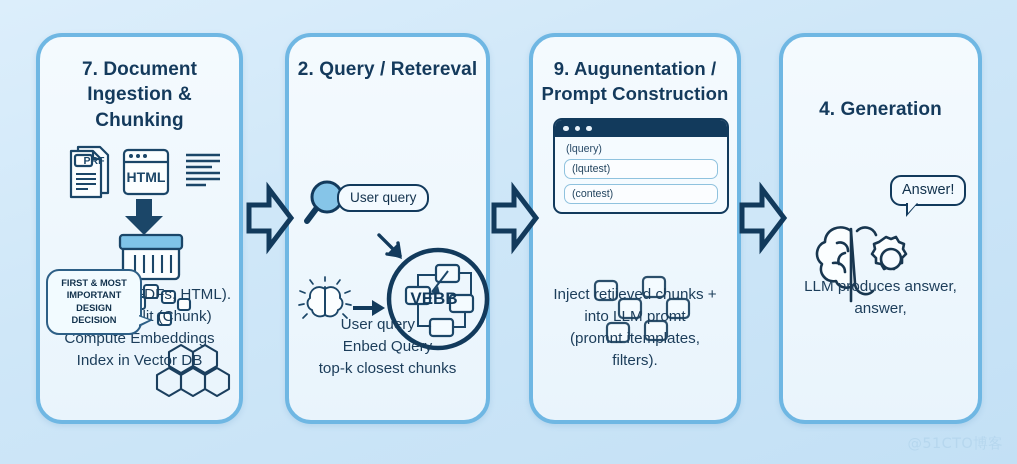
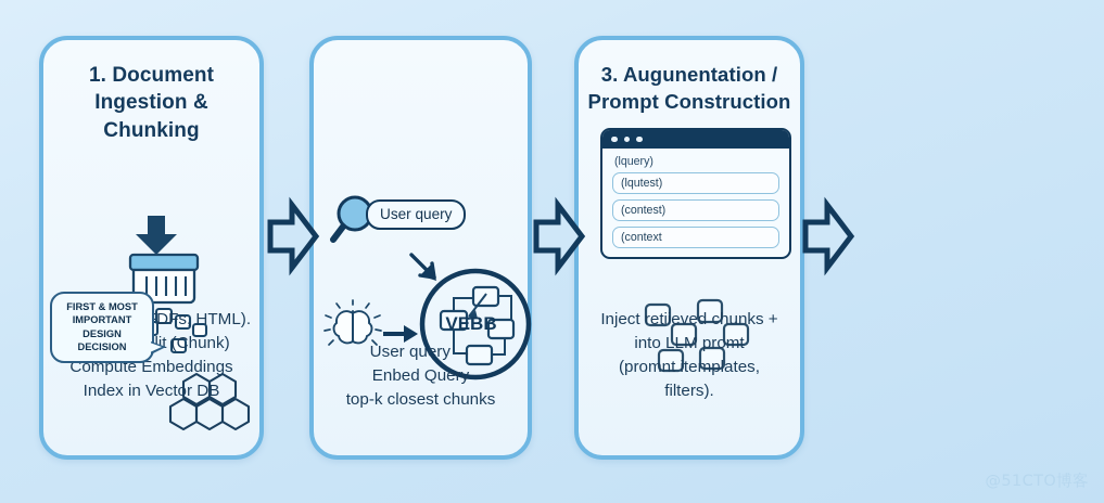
- 7. Document Ingestion & Chunking
+ 1. Document Ingestion & Chunking
- PRF
- HTML
  FIRST & MOST
  IMPORTANT
  DESIGN
  DECISION
  Compute Embeddings
  Index in Vector DB
- 2. Query / Retereval
  User query
  VEBB
  User query →
  Enbed Query
  top-k closest chunks
- 9. Augunentation / Prompt Construction
+ 3. Augunentation / Prompt Construction
  (lquery)
  (lqutest)
  (contest)
+ (context
  Inject retiieved chunks +
  into LLM promt
  (promnt itemplates,
  filters).
- 4. Generation
- Answer!
- LLM produces answer,
- answer,
